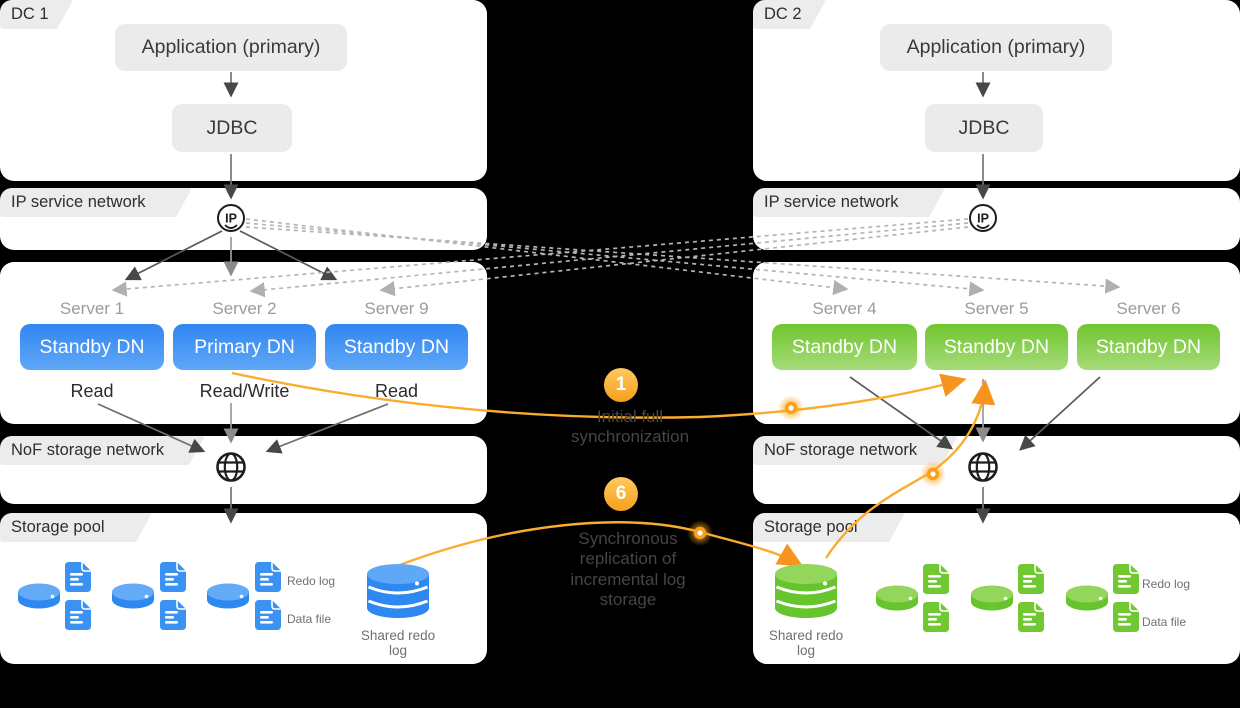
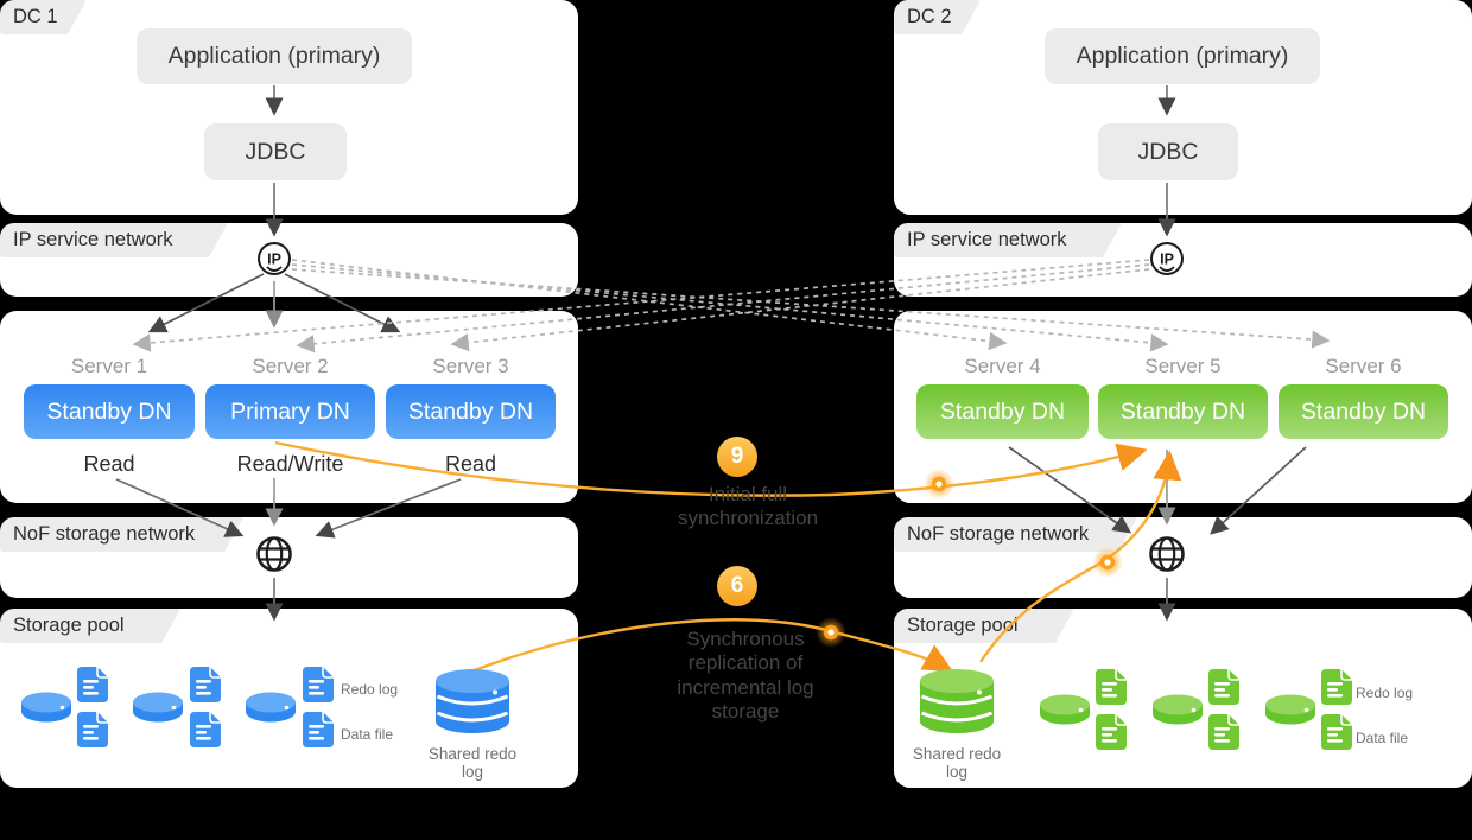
  DC 1
  IP service network
  NoF storage network
  Storage pool
  DC 2
  IP service network
  NoF storage network
  Storage pool
  Application (primary)
  JDBC
  Application (primary)
  JDBC
  Server 1
  Server 2
- Server 9
+ Server 3
  Standby DN
  Primary DN
  Standby DN
  Read
  Read/Write
  Read
  Server 4
  Server 5
  Server 6
  Standby DN
  Standby DN
  Standby DN
  Redo log
  Data file
  Shared redo log
  Redo log
  Data file
  Shared redo log
- 1
+ 9
  Initial full synchronization
  6
  Synchronous replication of incremental log storage
  IP
  IP
